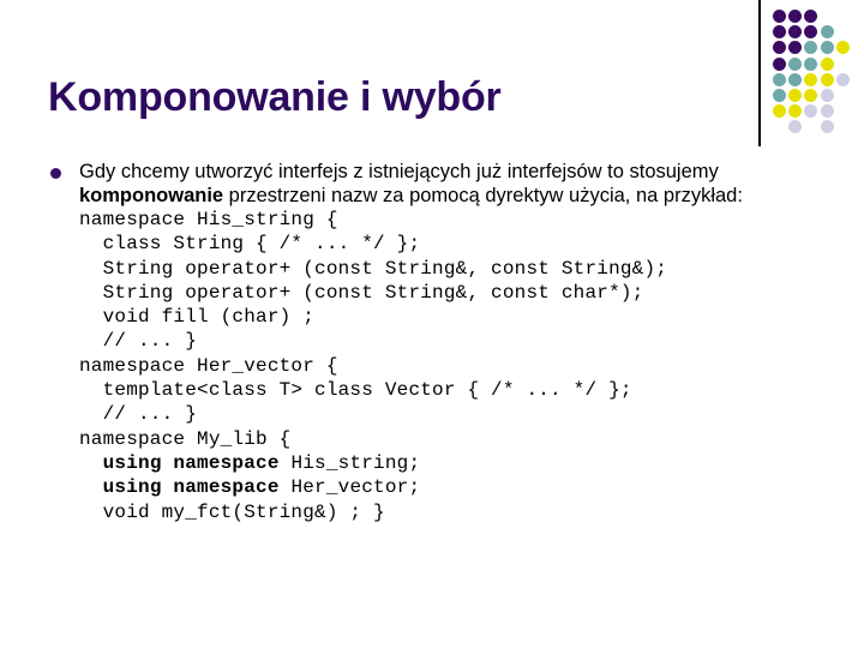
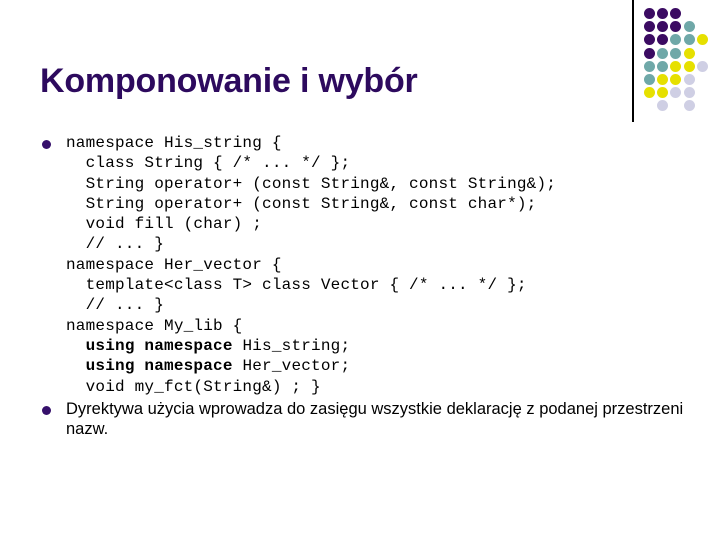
  Komponowanie i wybór
- Gdy chcemy utworzyć interfejs z istniejących już interfejsów to stosujemy komponowanie przestrzeni nazw za pomocą dyrektyw użycia, na przykład:
  namespace His_string {
  class String { /* ... */ };
  String operator+ (const String&, const String&);
  String operator+ (const String&, const char*);
  void fill (char) ;
  // ... }
  namespace Her_vector {
  template<class T> class Vector { /* ... */ };
  // ... }
  namespace My_lib {
  using namespace His_string;
  using namespace Her_vector;
  void my_fct(String&) ; }
+ Dyrektywa użycia wprowadza do zasięgu wszystkie deklarację z podanej przestrzeni nazw.
